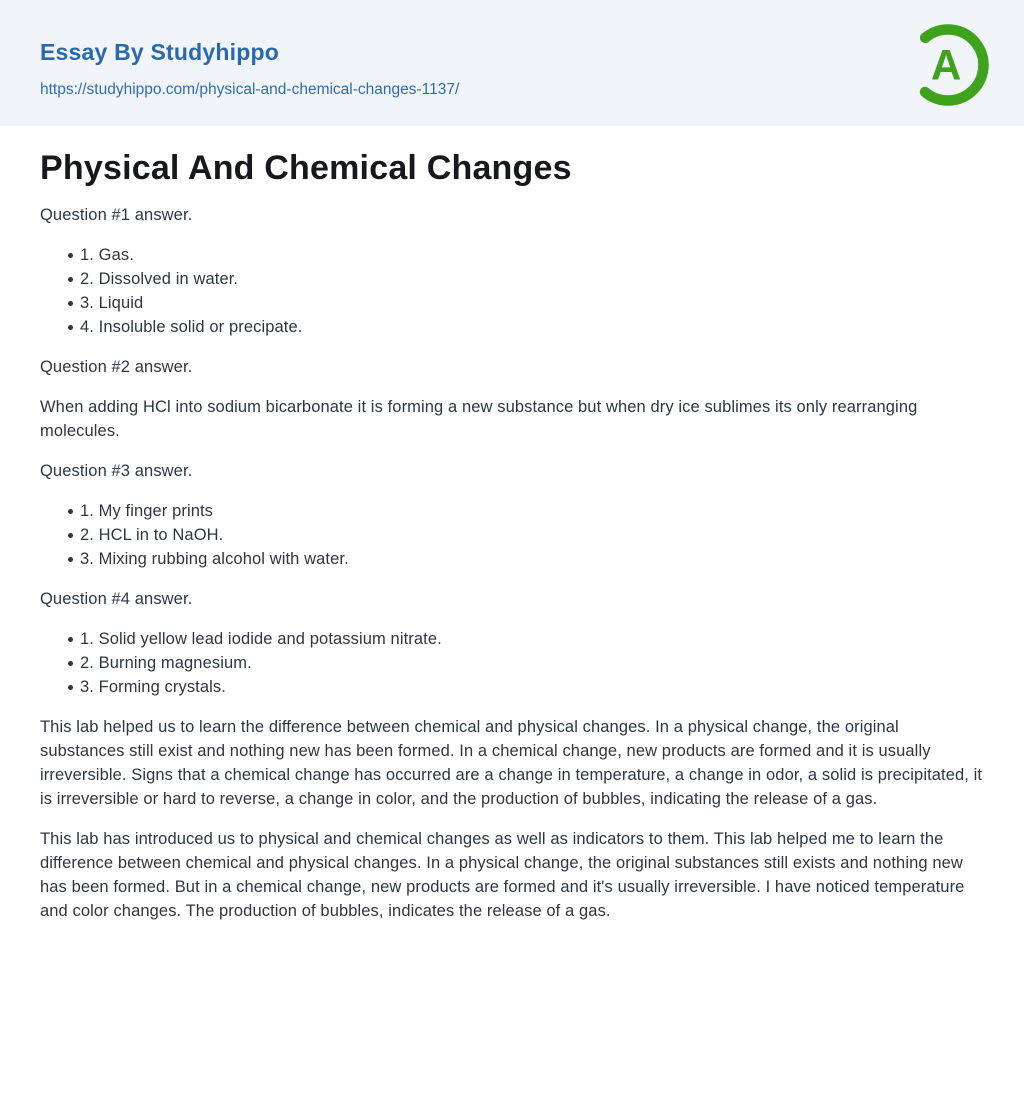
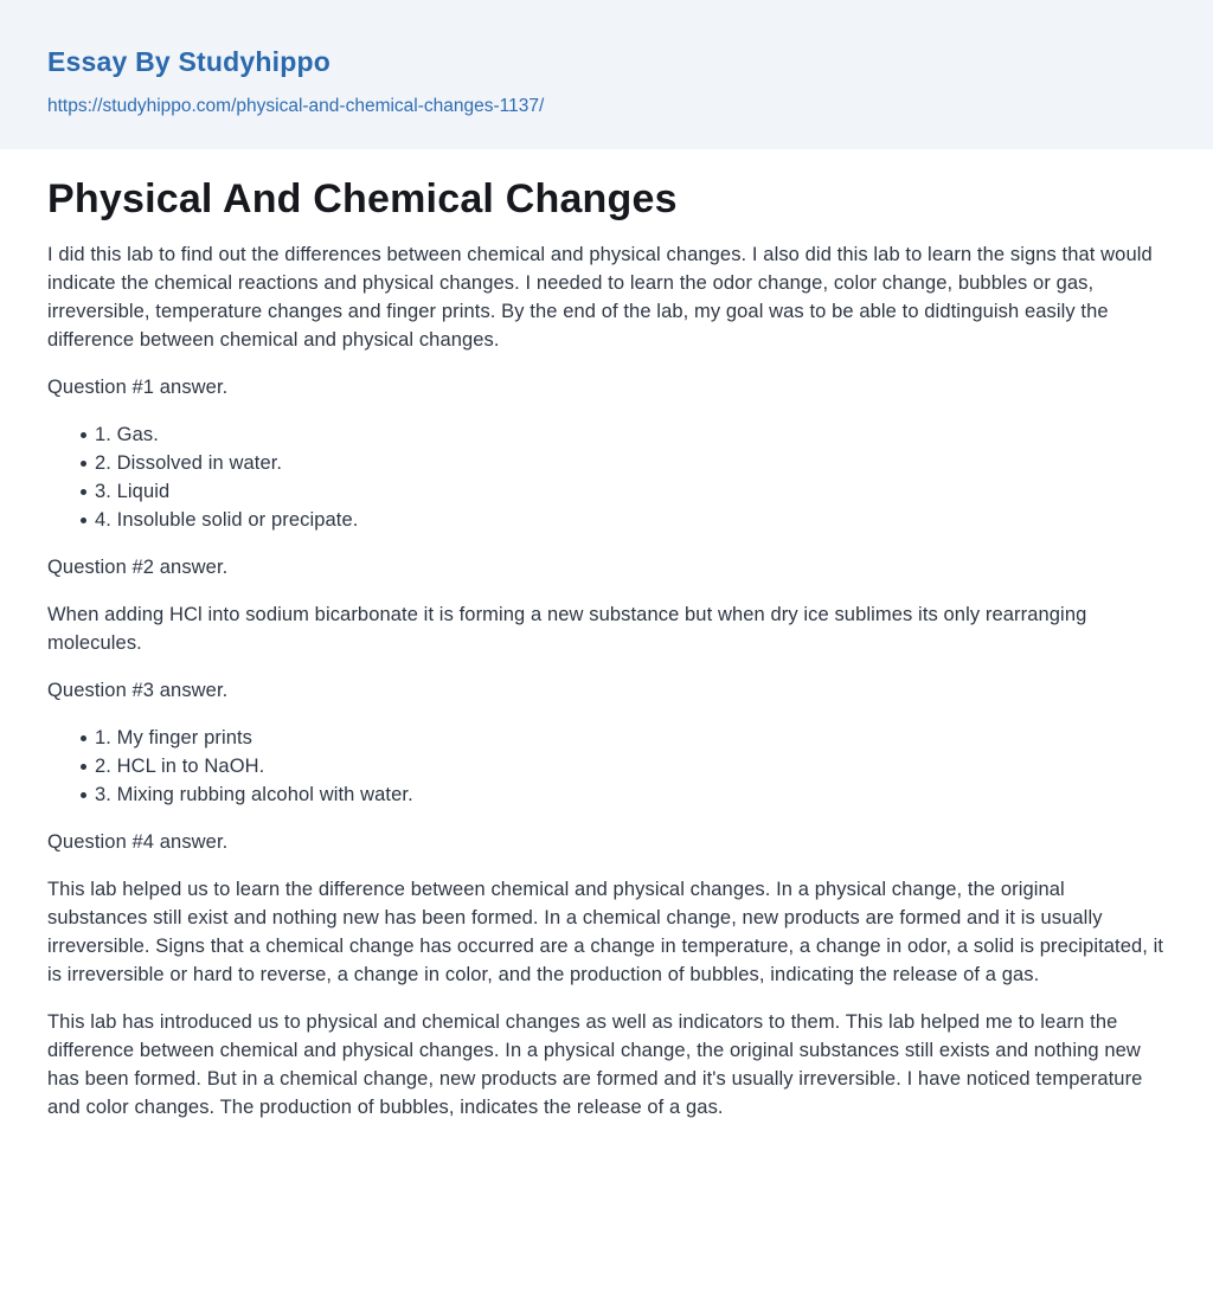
  Essay By Studyhippo
  https://studyhippo.com/physical-and-chemical-changes-1137/
- A
  Physical And Chemical Changes
+ I did this lab to find out the differences between chemical and physical changes. I also did this lab to learn the signs that would indicate the chemical reactions and physical changes. I needed to learn the odor change, color change, bubbles or gas, irreversible, temperature changes and finger prints. By the end of the lab, my goal was to be able to didtinguish easily the difference between chemical and physical changes.
  Question #1 answer.
  1. Gas.
  2. Dissolved in water.
  3. Liquid
  4. Insoluble solid or precipate.
  Question #2 answer.
  When adding HCl into sodium bicarbonate it is forming a new substance but when dry ice sublimes its only rearranging molecules.
  Question #3 answer.
  1. My finger prints
  2. HCL in to NaOH.
  3. Mixing rubbing alcohol with water.
  Question #4 answer.
- 1. Solid yellow lead iodide and potassium nitrate.
- 2. Burning magnesium.
- 3. Forming crystals.
  This lab helped us to learn the difference between chemical and physical changes. In a physical change, the original substances still exist and nothing new has been formed. In a chemical change, new products are formed and it is usually irreversible. Signs that a chemical change has occurred are a change in temperature, a change in odor, a solid is precipitated, it is irreversible or hard to reverse, a change in color, and the production of bubbles, indicating the release of a gas.
  This lab has introduced us to physical and chemical changes as well as indicators to them. This lab helped me to learn the difference between chemical and physical changes. In a physical change, the original substances still exists and nothing new has been formed. But in a chemical change, new products are formed and it's usually irreversible. I have noticed temperature and color changes. The production of bubbles, indicates the release of a gas.
